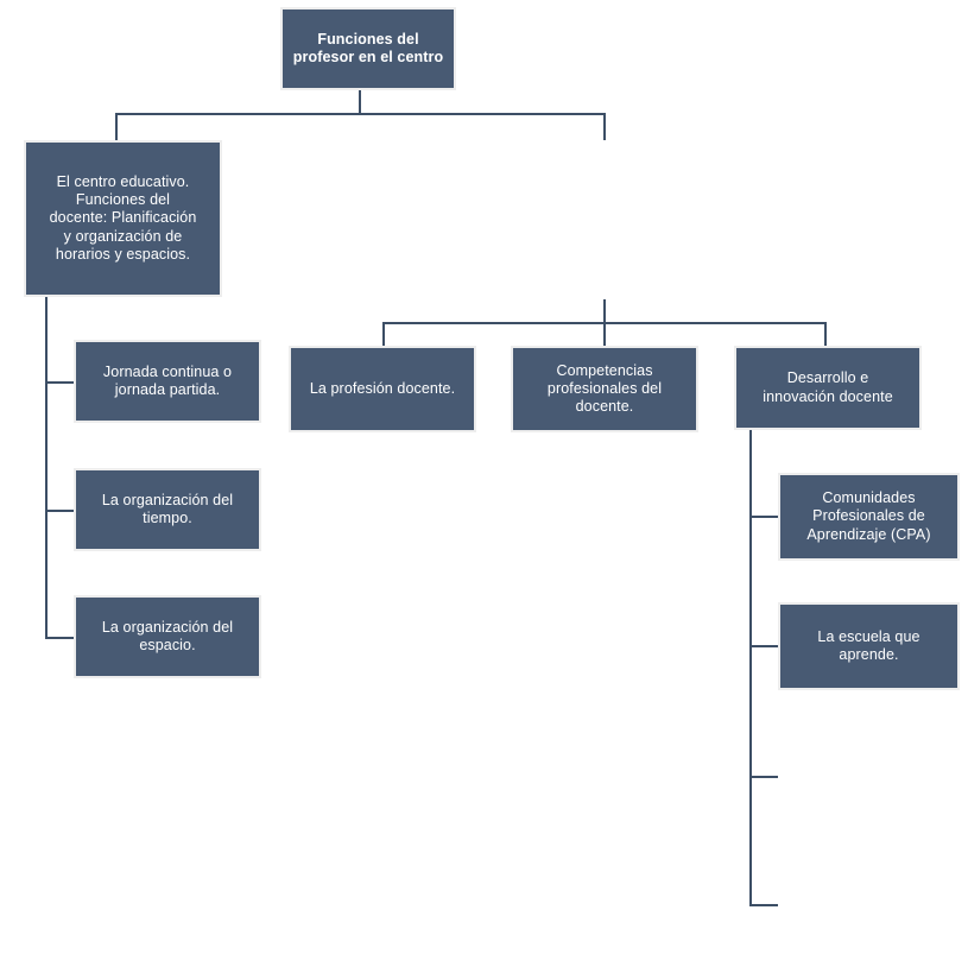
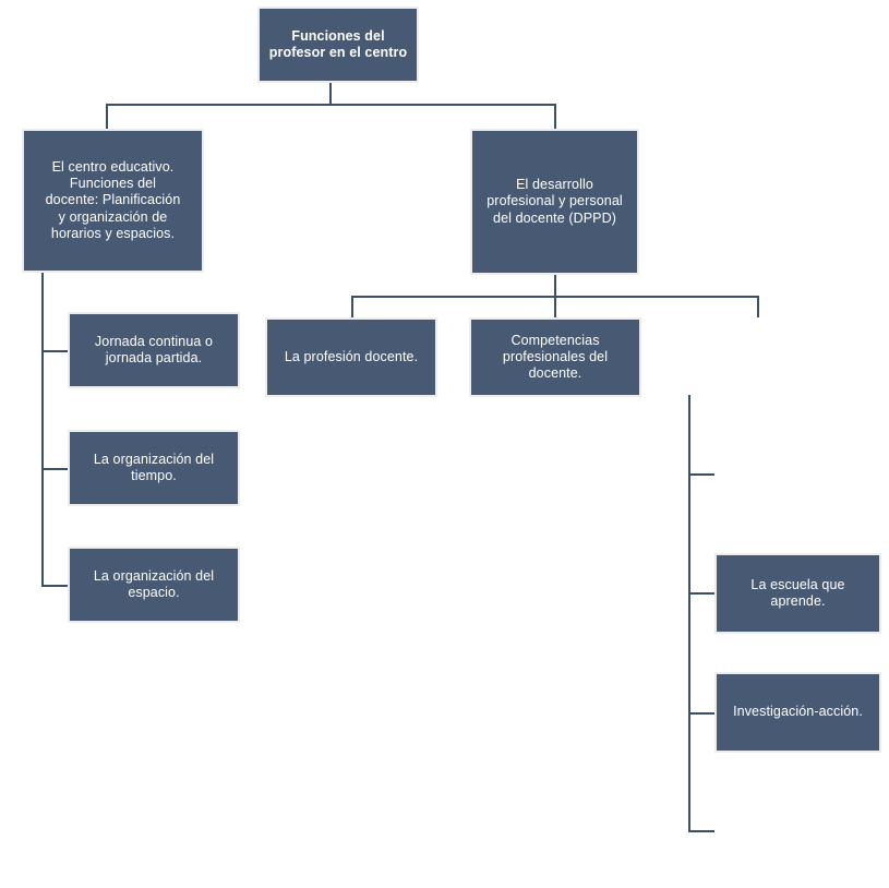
  Funciones del
  profesor en el centro
  El centro educativo.
  Funciones del
  docente: Planificación
  y organización de
  horarios y espacios.
+ El desarrollo
+ profesional y personal
+ del docente (DPPD)
  Jornada continua o
  jornada partida.
  La organización del
  tiempo.
  La organización del
  espacio.
  La profesión docente.
  Competencias
  profesionales del
  docente.
- Desarrollo e
- innovación docente
- Comunidades
- Profesionales de
- Aprendizaje (CPA)
  La escuela que
  aprende.
+ Investigación-acción.
